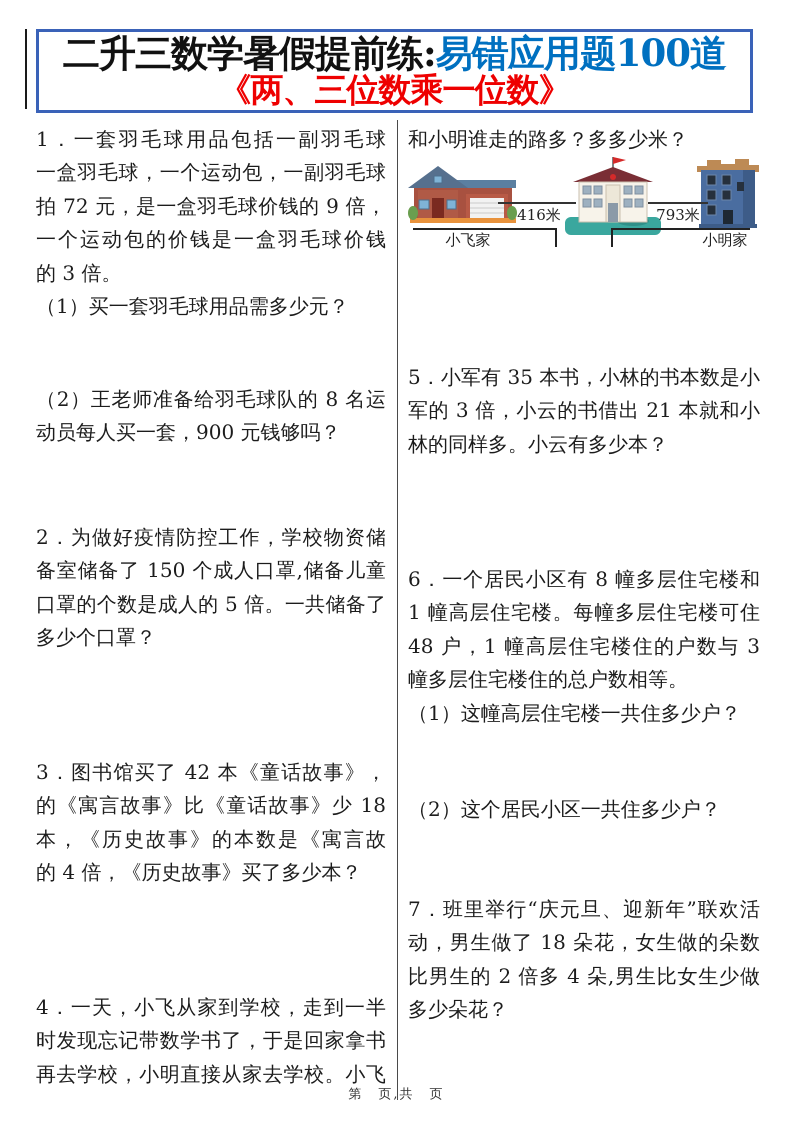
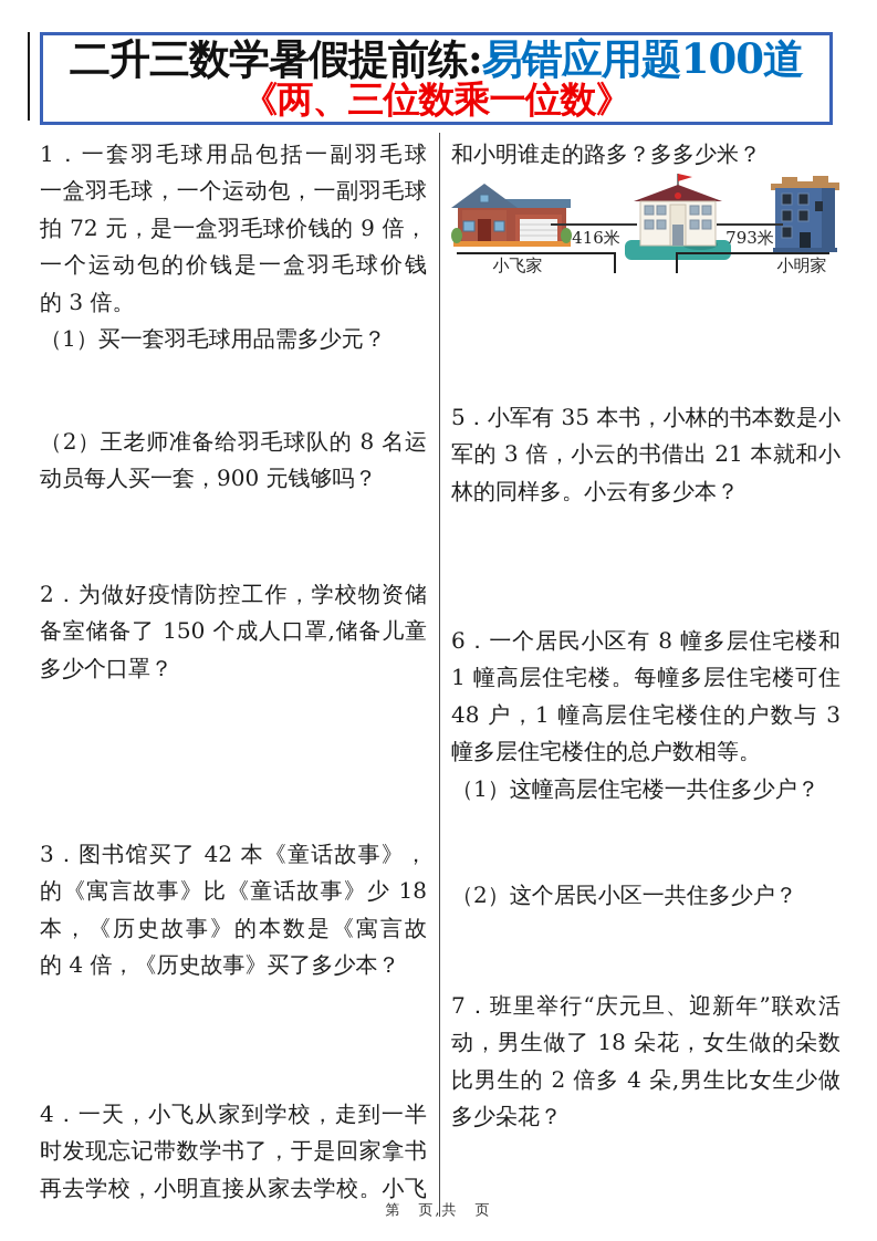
  二升三数学暑假提前练:易错应用题100道
  《两、三位数乘一位数》
  1．一套羽毛球用品包括一副羽毛球
  一盒羽毛球，一个运动包，一副羽毛球
  拍 72 元，是一盒羽毛球价钱的 9 倍，
  一个运动包的价钱是一盒羽毛球价钱
  的 3 倍。
  （1）买一套羽毛球用品需多少元？
  （2）王老师准备给羽毛球队的 8 名运
  动员每人买一套，900 元钱够吗？
  2．为做好疫情防控工作，学校物资储
  备室储备了 150 个成人口罩,储备儿童
- 口罩的个数是成人的 5 倍。一共储备了
  多少个口罩？
  3．图书馆买了 42 本《童话故事》，
  的《寓言故事》比《童话故事》少 18
  本，《历史故事》的本数是《寓言故
  的 4 倍，《历史故事》买了多少本？
  4．一天，小飞从家到学校，走到一半
  时发现忘记带数学书了，于是回家拿书
  再去学校，小明直接从家去学校。小飞
  和小明谁走的路多？多多少米？
  416米
  793米
  小飞家
  小明家
  5．小军有 35 本书，小林的书本数是小
  军的 3 倍，小云的书借出 21 本就和小
  林的同样多。小云有多少本？
  6．一个居民小区有 8 幢多层住宅楼和
  1 幢高层住宅楼。每幢多层住宅楼可住
  48 户，1 幢高层住宅楼住的户数与 3
  幢多层住宅楼住的总户数相等。
  （1）这幢高层住宅楼一共住多少户？
  （2）这个居民小区一共住多少户？
  7．班里举行“庆元旦、迎新年”联欢活
  动，男生做了 18 朵花，女生做的朵数
  比男生的 2 倍多 4 朵,男生比女生少做
  多少朵花？
  第 页,共 页
